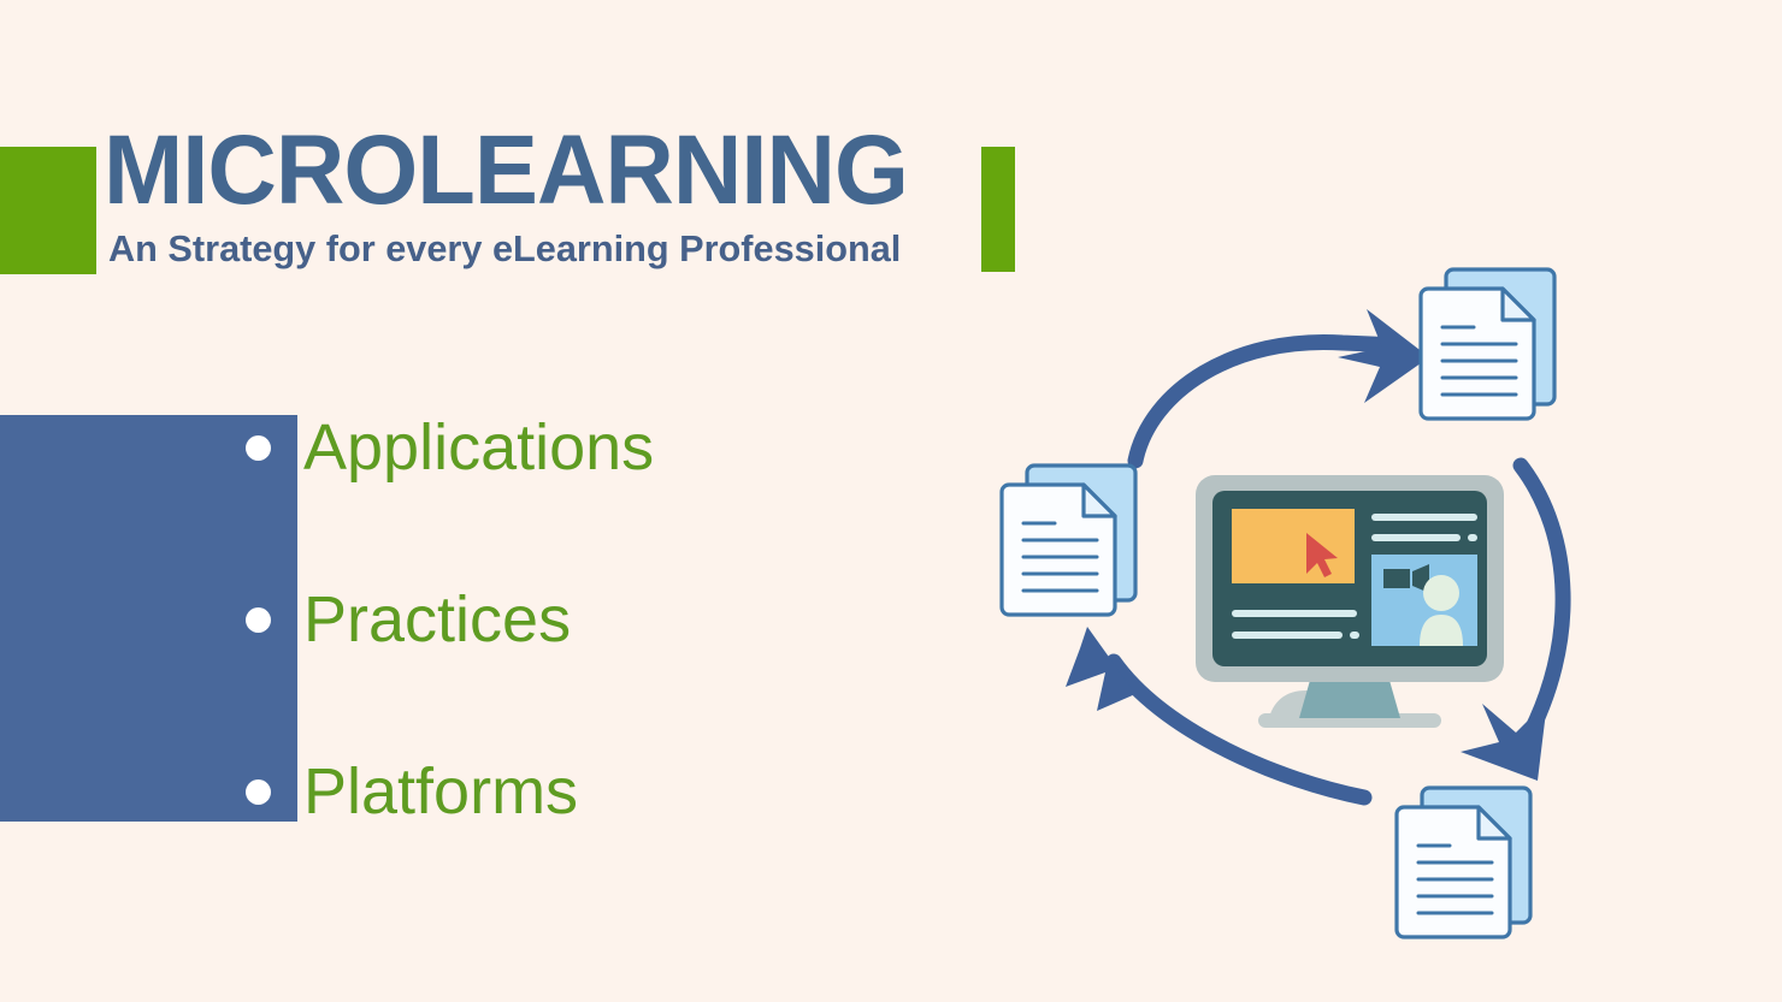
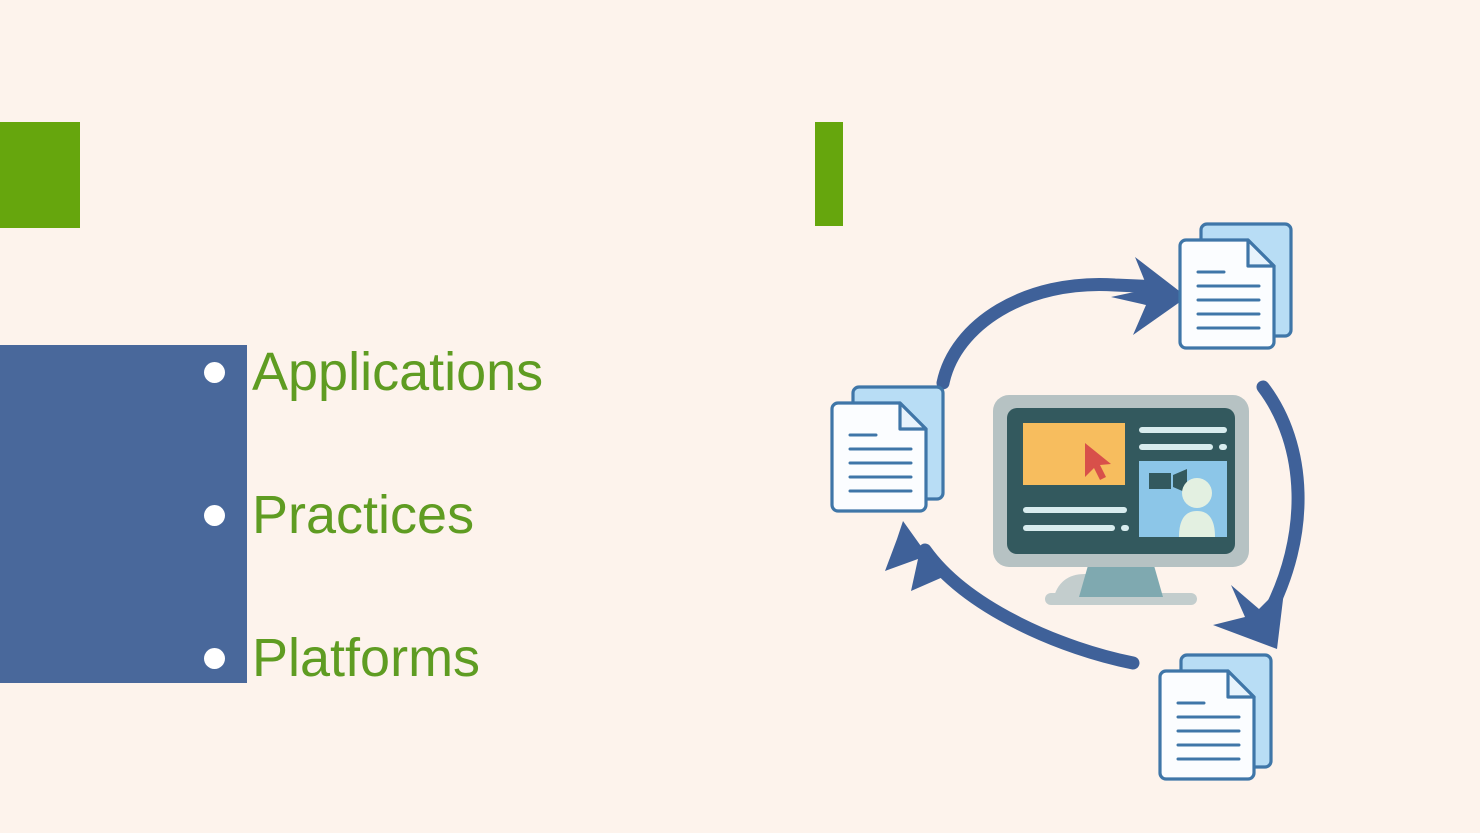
- MICROLEARNING
- An Strategy for every eLearning Professional
  Applications
  Practices
  Platforms
